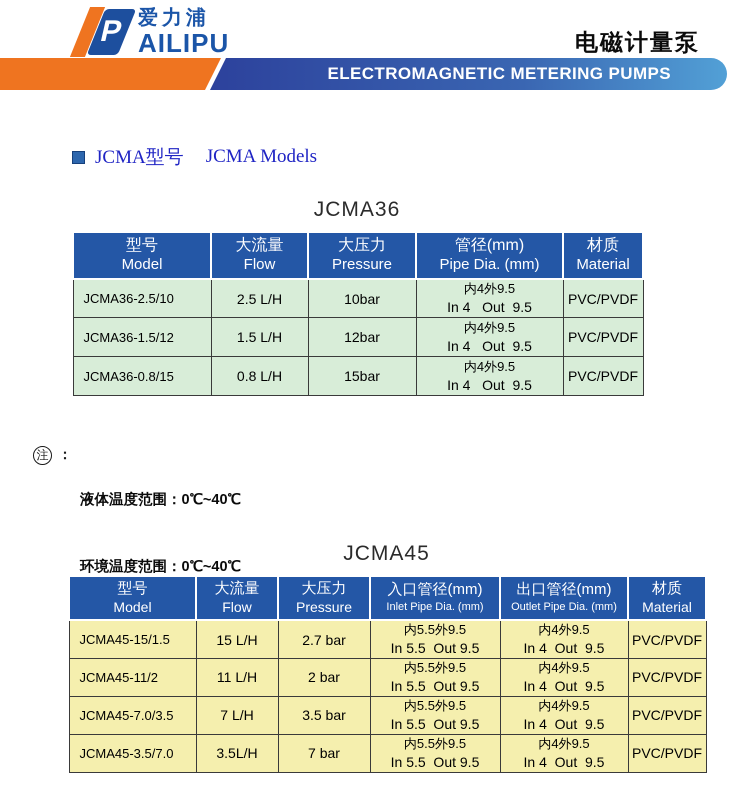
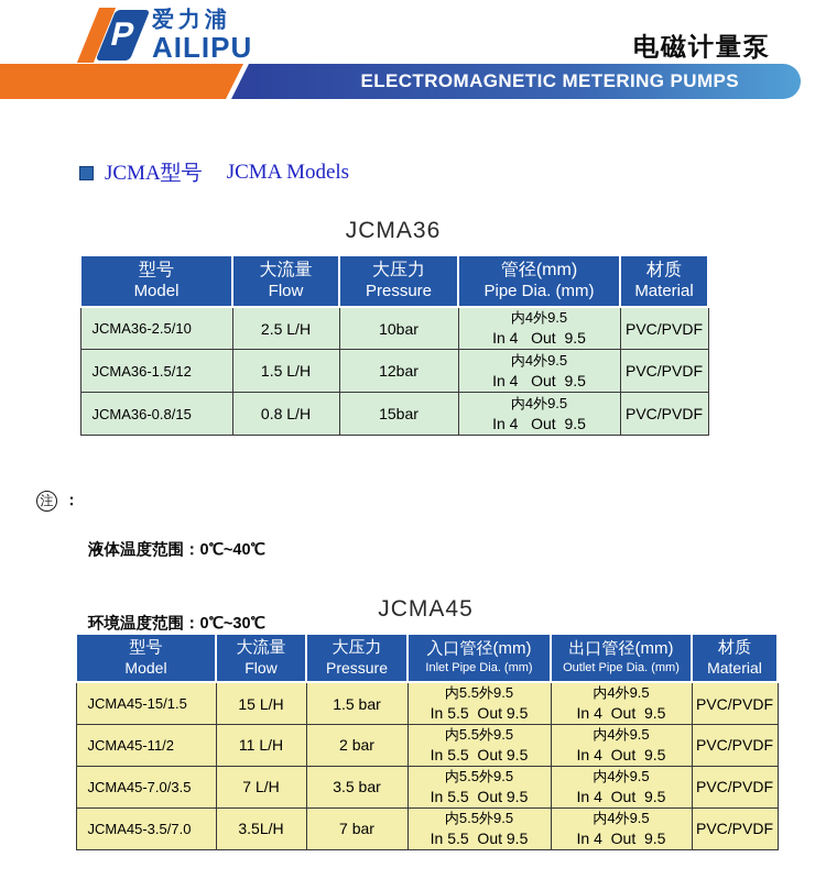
  爱力浦
  AILIPU
  电磁计量泵
  ELECTROMAGNETIC METERING PUMPS
  JCMA型号
  JCMA Models
  JCMA36
  型号 Model	大流量 Flow	大压力 Pressure	管径(mm) Pipe Dia. (mm)	材质 Material
  JCMA36-2.5/10	2.5 L/H	10bar	内4外9.5 In 4 Out 9.5	PVC/PVDF
  JCMA36-1.5/12	1.5 L/H	12bar	内4外9.5 In 4 Out 9.5	PVC/PVDF
  JCMA36-0.8/15	0.8 L/H	15bar	内4外9.5 In 4 Out 9.5	PVC/PVDF
  注
  ：
  液体温度范围：0℃~40℃
- 环境温度范围：0℃~40℃
+ 环境温度范围：0℃~30℃
  JCMA45
  型号 Model	大流量 Flow	大压力 Pressure	入口管径(mm) Inlet Pipe Dia. (mm)	出口管径(mm) Outlet Pipe Dia. (mm)	材质 Material
- JCMA45-15/1.5	15 L/H	2.7 bar	内5.5外9.5 In 5.5 Out 9.5	内4外9.5 In 4 Out 9.5	PVC/PVDF
+ JCMA45-15/1.5	15 L/H	1.5 bar	内5.5外9.5 In 5.5 Out 9.5	内4外9.5 In 4 Out 9.5	PVC/PVDF
  JCMA45-11/2	11 L/H	2 bar	内5.5外9.5 In 5.5 Out 9.5	内4外9.5 In 4 Out 9.5	PVC/PVDF
  JCMA45-7.0/3.5	7 L/H	3.5 bar	内5.5外9.5 In 5.5 Out 9.5	内4外9.5 In 4 Out 9.5	PVC/PVDF
  JCMA45-3.5/7.0	3.5L/H	7 bar	内5.5外9.5 In 5.5 Out 9.5	内4外9.5 In 4 Out 9.5	PVC/PVDF
